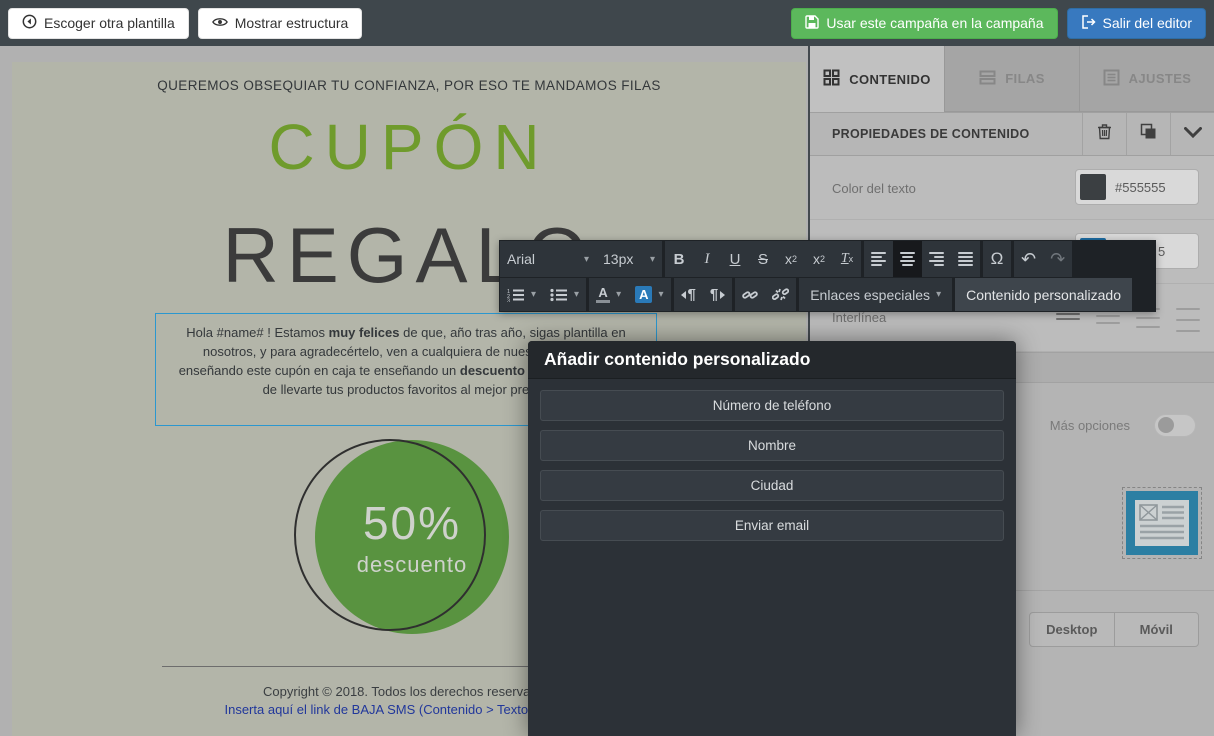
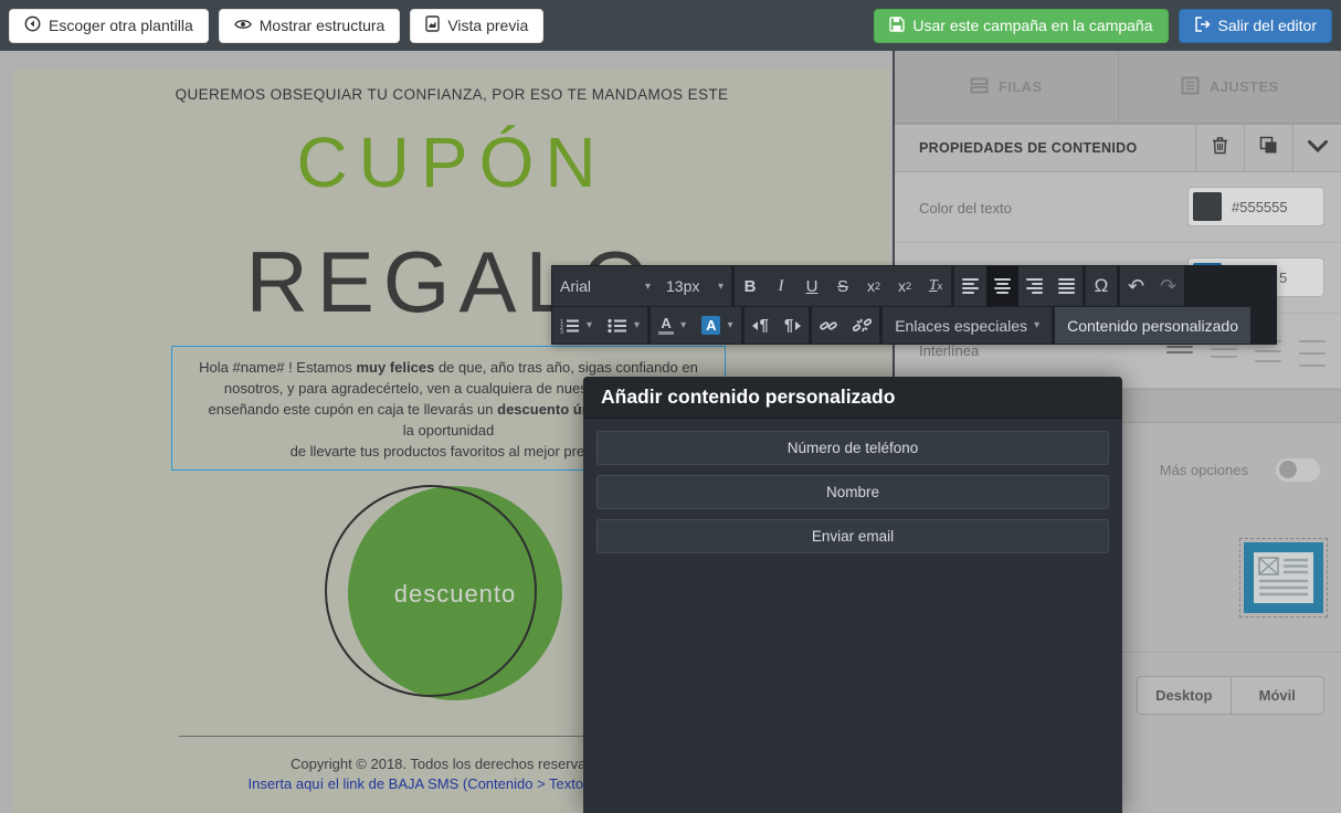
  Escoger otra plantilla
  Mostrar estructura
+ Vista previa
  Usar este campaña en la campaña
  Salir del editor
- QUEREMOS OBSEQUIAR TU CONFIANZA, POR ESO TE MANDAMOS FILAS
+ QUEREMOS OBSEQUIAR TU CONFIANZA, POR ESO TE MANDAMOS ESTE
  CUPÓN
- Hola #name# ! Estamos muy felices de que, año tras año, sigas plantilla en
+ Hola #name# ! Estamos muy felices de que, año tras año, sigas confiando en
  nosotros, y para agradecértelo, ven a cualquiera de nue
- enseñando este cupón en caja te enseñando un descuento
+ enseñando este cupón en caja te llevarás un descuento ú
+ la oportunidad
  de llevarte tus productos favoritos al mejor pre
- 50%
  descuento
  Copyright © 2018. Todos los derechos reserva
  Inserta aquí el link de BAJA SMS (Contenido > Texto
- CONTENIDO
  FILAS
  AJUSTES
  PROPIEDADES DE CONTENIDO
  Color del texto
  #555555
  5
  Interlínea
  Más opciones
  Desktop
  Móvil
  Arial
  ▾
  13px
  ▾
  B
  I
  U
  S
  x
  2
  x
  2
  T
  x
  Ω
  ↶
  ↷
  ▾
  ▾
  A
  ▾
  A
  ▾
  ¶
  ¶
  Enlaces especiales
  ▾
  Contenido personalizado
  Añadir contenido personalizado
  Número de teléfono
  Nombre
- Ciudad
  Enviar email
